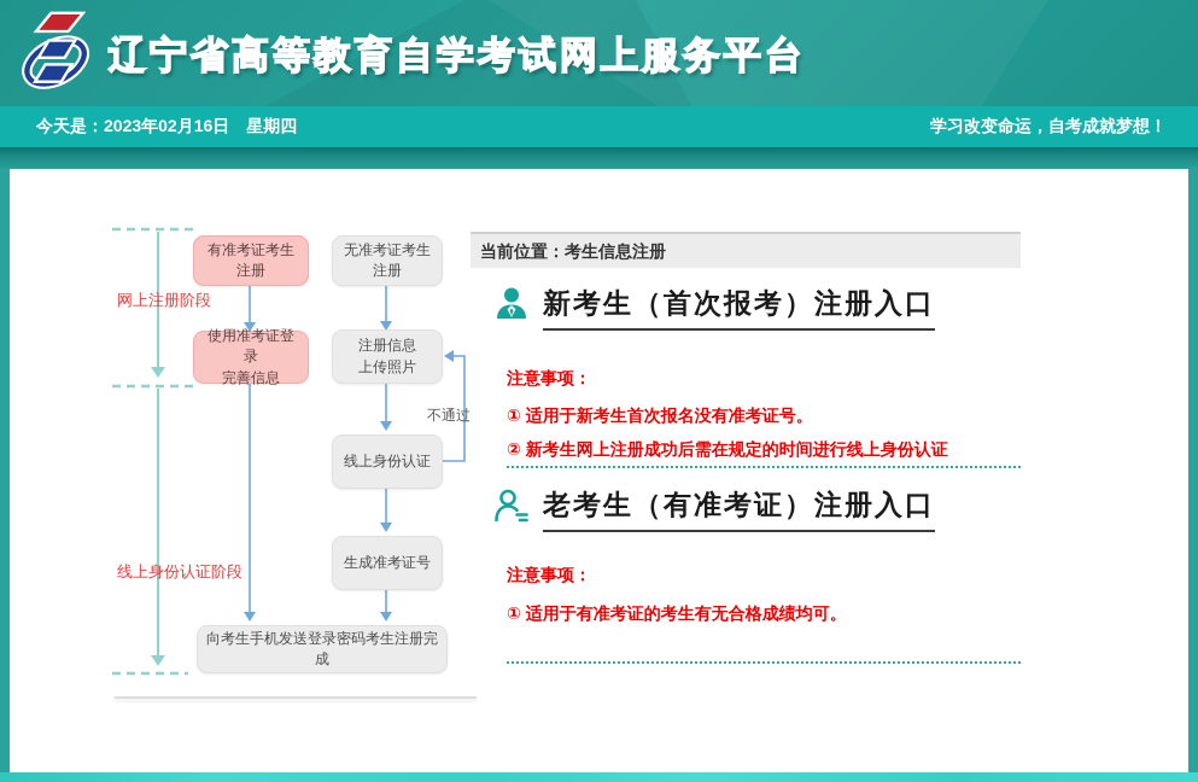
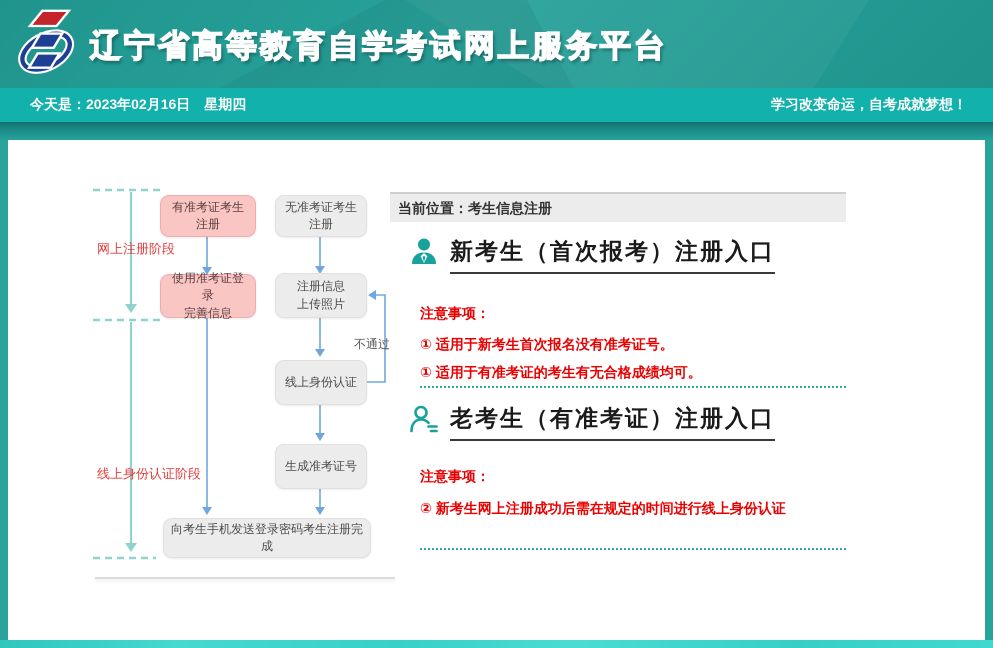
  辽宁省高等教育自学考试网上服务平台
  今天是：2023年02月16日 星期四
  学习改变命运，自考成就梦想！
  有准考证考生注册
  无准考证考生注册
  使用准考证登录
  完善信息
  注册信息
  上传照片
  线上身份认证
  生成准考证号
  向考生手机发送登录密码考生注册完成
  网上注册阶段
  线上身份认证阶段
  不通过
  当前位置：考生信息注册
  新考生（首次报考）注册入口
  注意事项：
  ① 适用于新考生首次报名没有准考证号。
- ② 新考生网上注册成功后需在规定的时间进行线上身份认证
+ ① 适用于有准考证的考生有无合格成绩均可。
  老考生（有准考证）注册入口
  注意事项：
- ① 适用于有准考证的考生有无合格成绩均可。
+ ② 新考生网上注册成功后需在规定的时间进行线上身份认证
